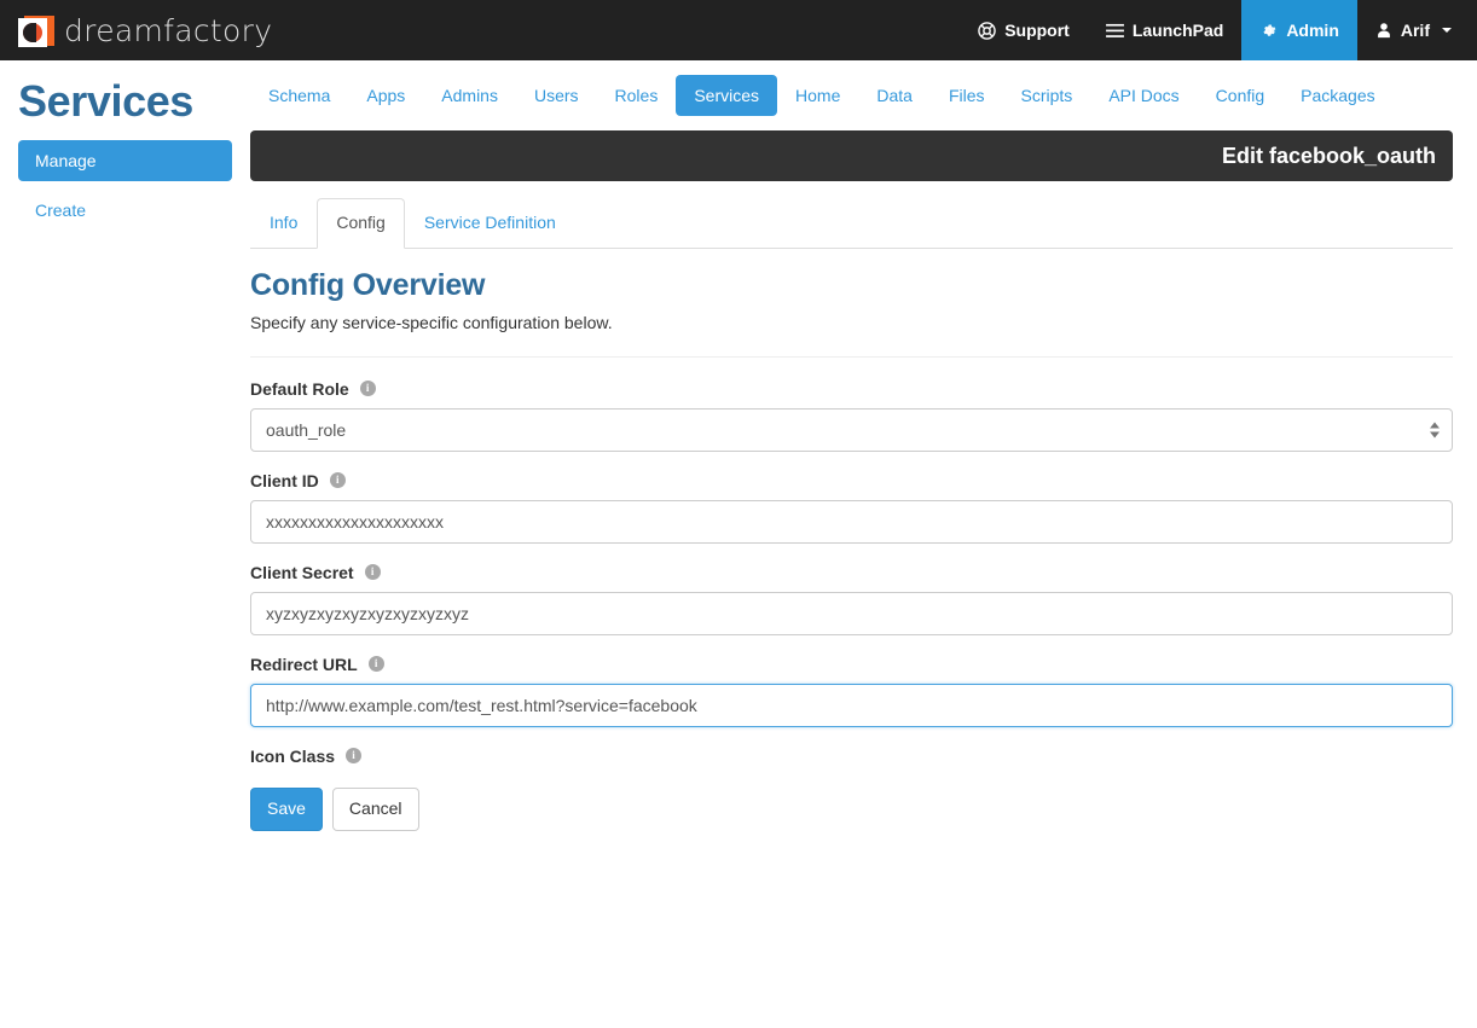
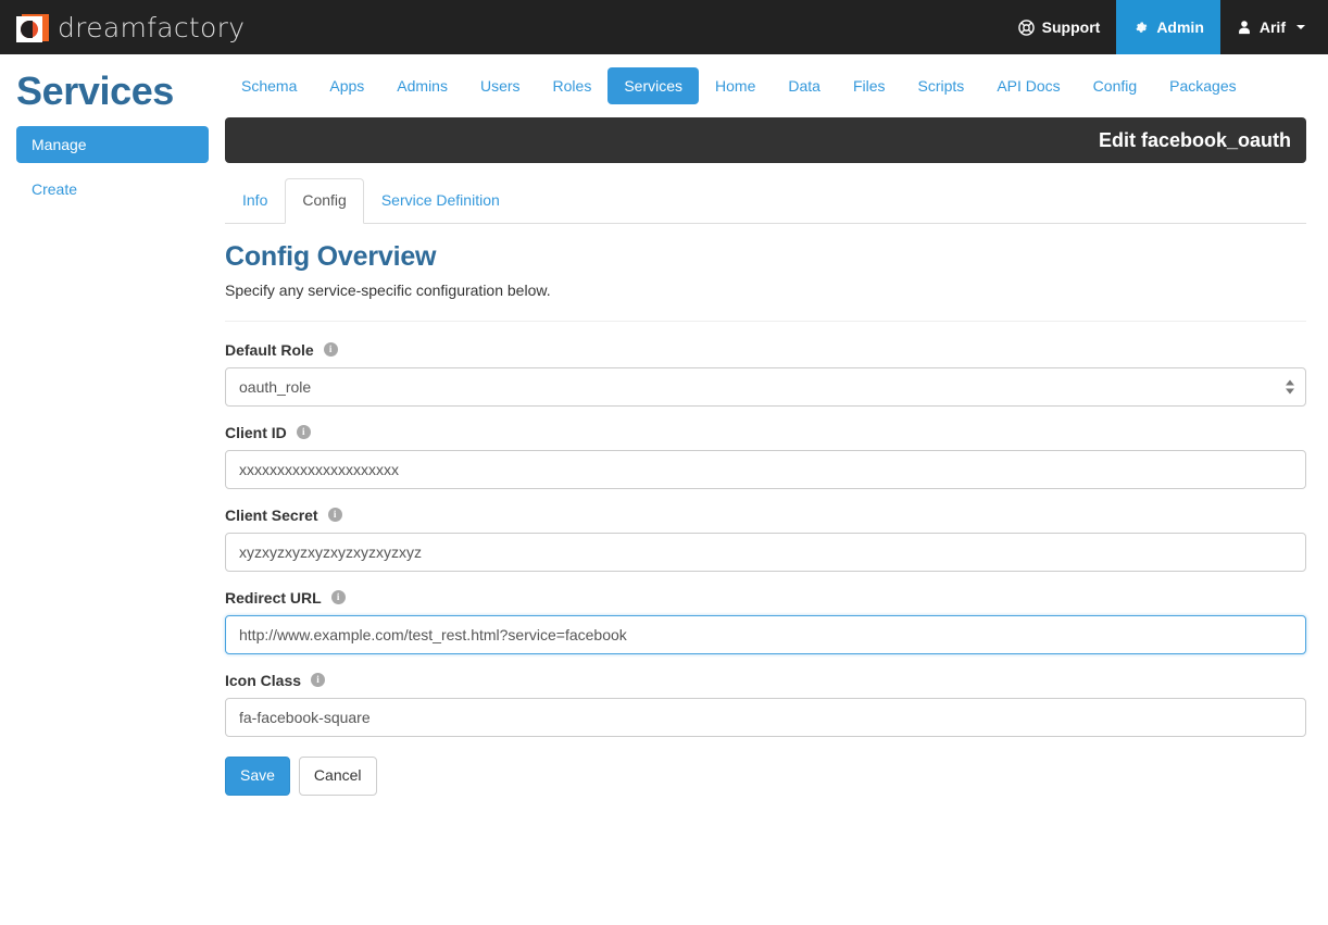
  dreamfactory
  Support
- LaunchPad
  Admin
  Arif
  Services
  Manage
  Create
  Schema
  Apps
  Admins
  Users
  Roles
  Services
  Home
  Data
  Files
  Scripts
  API Docs
  Config
  Packages
  Edit facebook_oauth
  Info
  Config
  Service Definition
  Config Overview
  Specify any service-specific configuration below.
  Default Role
  i
  oauth_role
  Client ID
  i
  xxxxxxxxxxxxxxxxxxxxx
  Client Secret
  i
  xyzxyzxyzxyzxyzxyzxyzxyz
  Redirect URL
  i
  http://www.example.com/test_rest.html?service=facebook
  Icon Class
  i
+ fa-facebook-square
  Save
  Cancel
